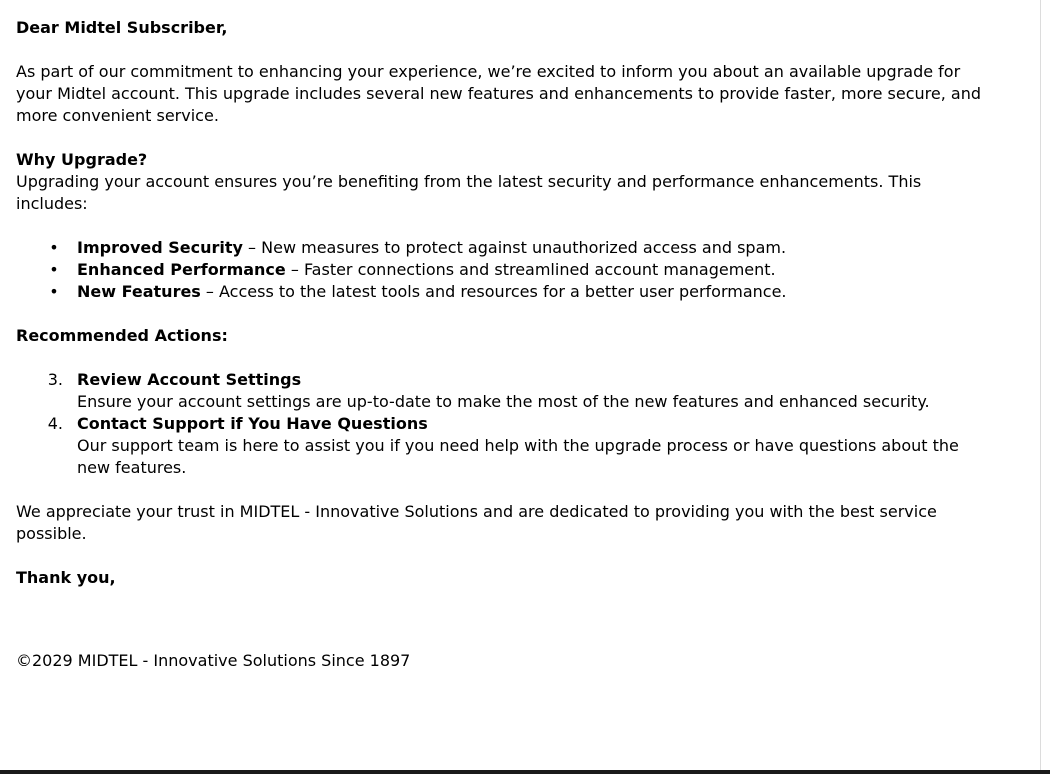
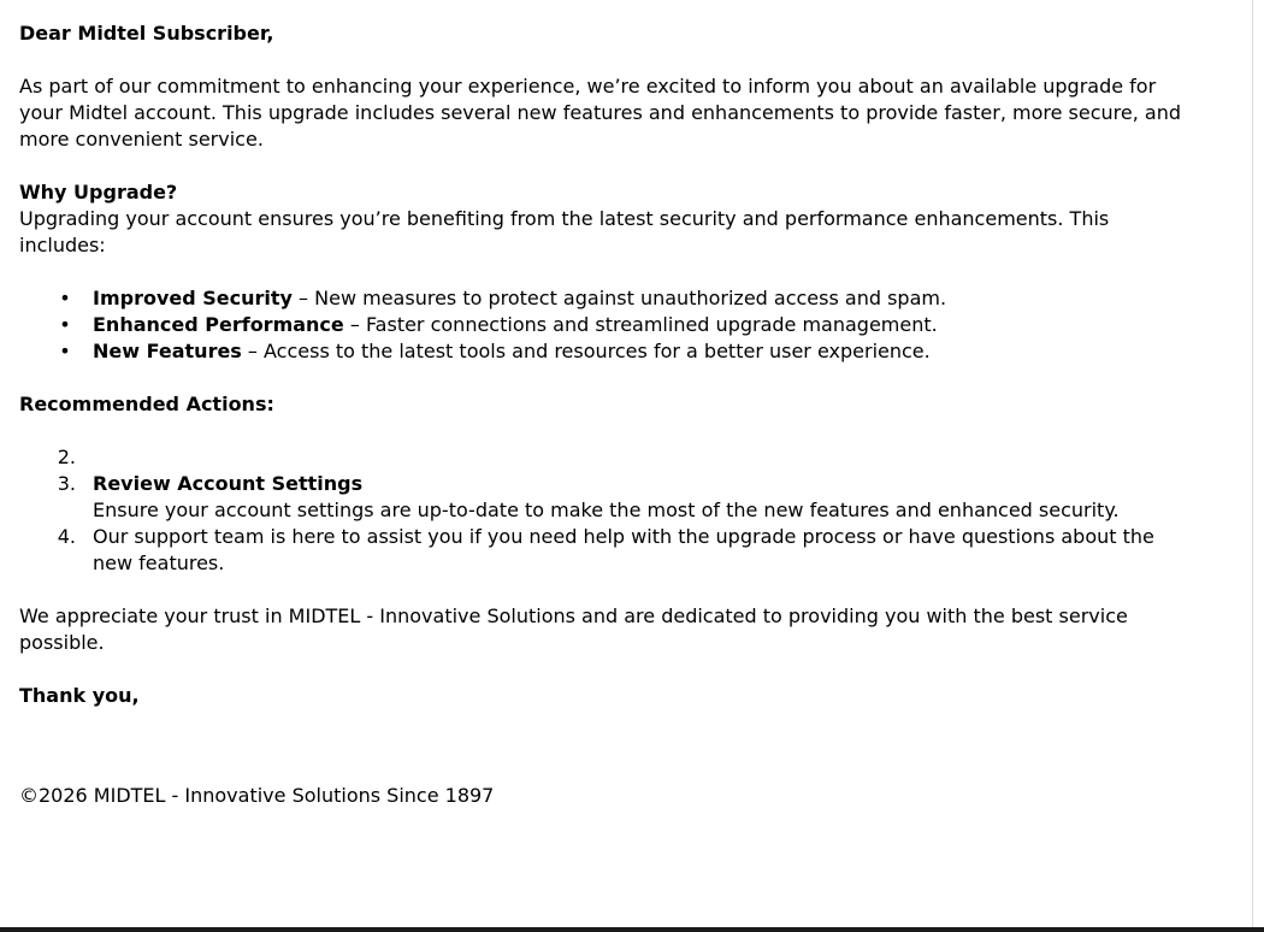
  Dear Midtel Subscriber,
  As part of our commitment to enhancing your experience, we’re excited to inform you about an available upgrade for
  your Midtel account. This upgrade includes several new features and enhancements to provide faster, more secure, and
  more convenient service.
  Why Upgrade?
  Upgrading your account ensures you’re benefiting from the latest security and performance enhancements. This
  includes:
  •
  Improved Security – New measures to protect against unauthorized access and spam.
  •
- Enhanced Performance – Faster connections and streamlined account management.
+ Enhanced Performance – Faster connections and streamlined upgrade management.
  •
- New Features – Access to the latest tools and resources for a better user performance.
+ New Features – Access to the latest tools and resources for a better user experience.
  Recommended Actions:
+ 2.
  3.
  Review Account Settings
  Ensure your account settings are up-to-date to make the most of the new features and enhanced security.
  4.
- Contact Support if You Have Questions
  Our support team is here to assist you if you need help with the upgrade process or have questions about the
  new features.
  We appreciate your trust in MIDTEL - Innovative Solutions and are dedicated to providing you with the best service
  possible.
  Thank you,
- ©2029 MIDTEL - Innovative Solutions Since 1897
+ ©2026 MIDTEL - Innovative Solutions Since 1897
